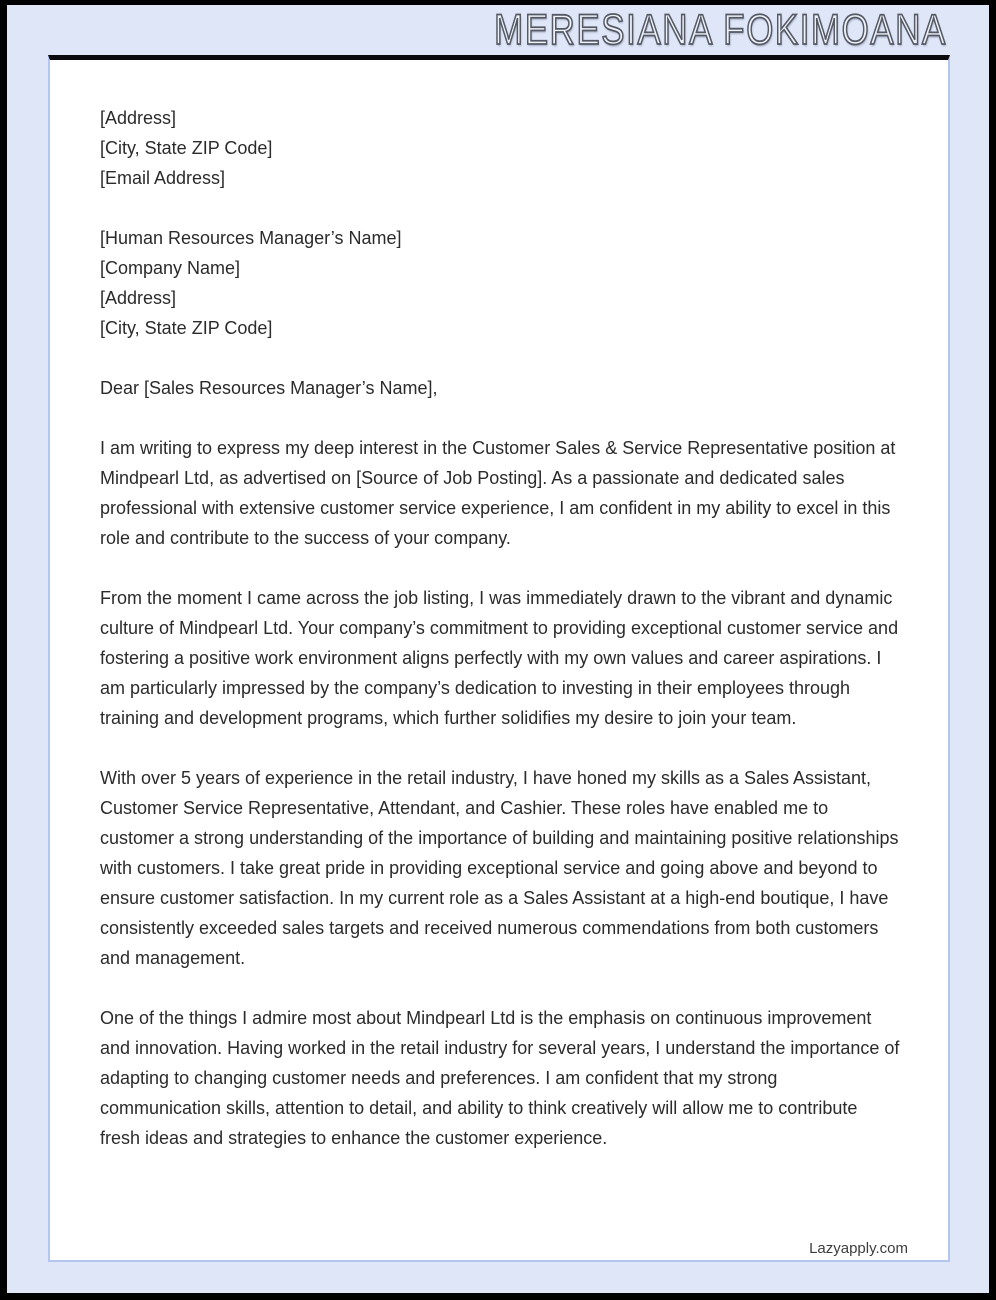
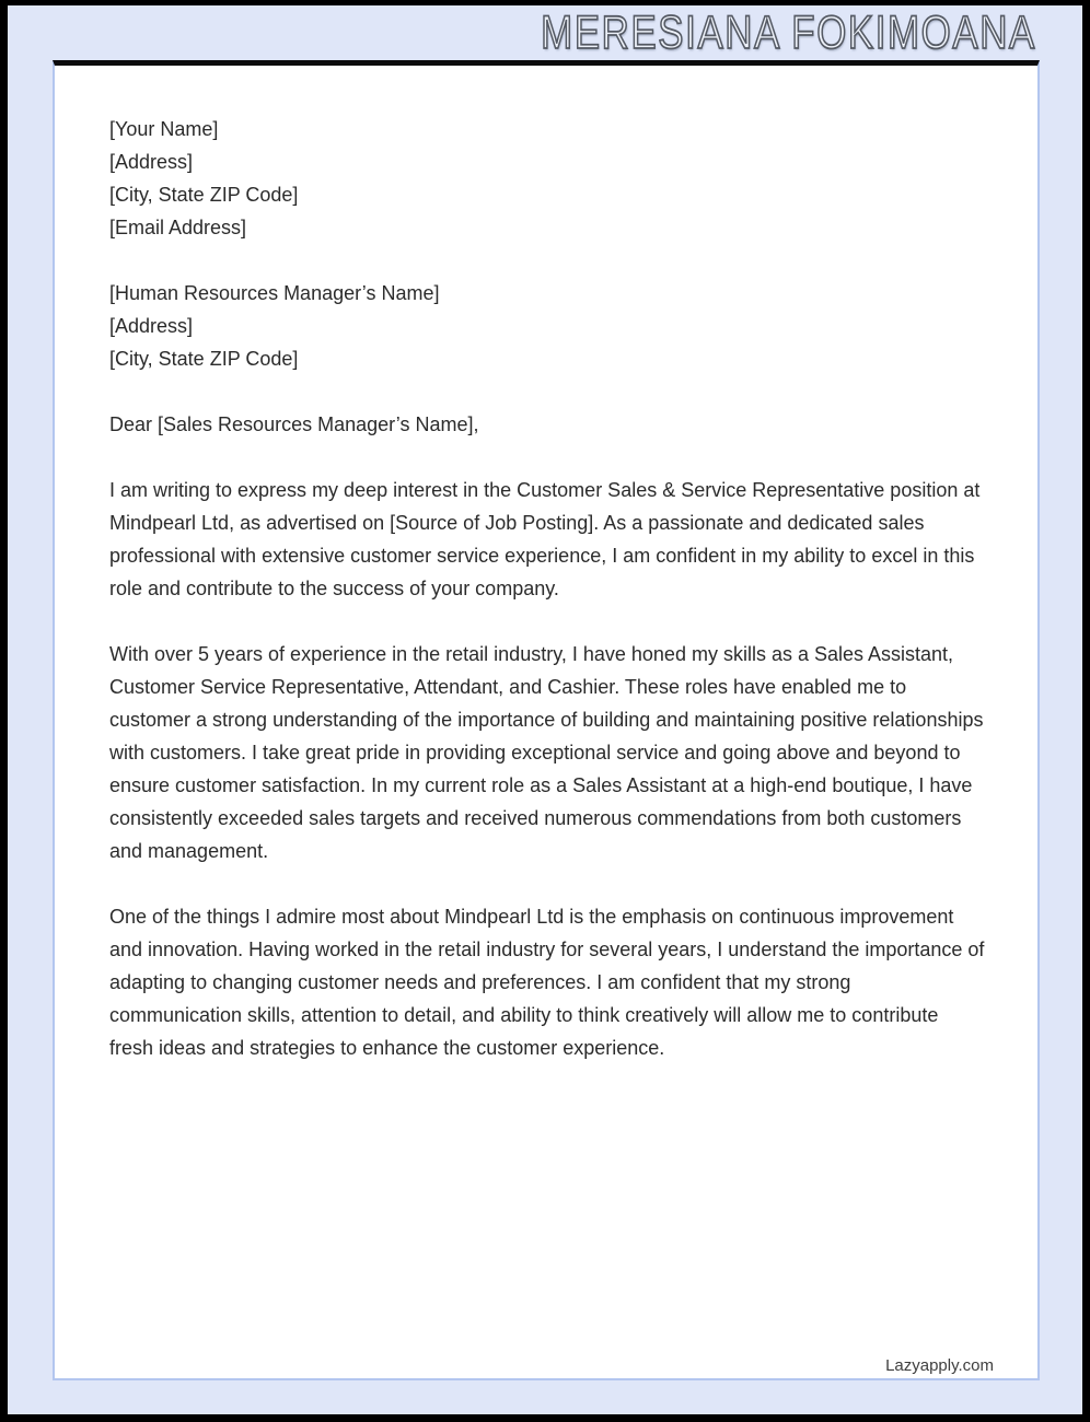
  MERESIANA FOKIMOANA
+ [Your Name]
  [Address]
  [City, State ZIP Code]
  [Email Address]
  [Human Resources Manager’s Name]
- [Company Name]
  [Address]
  [City, State ZIP Code]
  Dear [Sales Resources Manager’s Name],
  I am writing to express my deep interest in the Customer Sales & Service Representative position at Mindpearl Ltd, as advertised on [Source of Job Posting]. As a passionate and dedicated sales professional with extensive customer service experience, I am confident in my ability to excel in this role and contribute to the success of your company.
- From the moment I came across the job listing, I was immediately drawn to the vibrant and dynamic culture of Mindpearl Ltd. Your company’s commitment to providing exceptional customer service and fostering a positive work environment aligns perfectly with my own values and career aspirations. I am particularly impressed by the company’s dedication to investing in their employees through training and development programs, which further solidifies my desire to join your team.
  With over 5 years of experience in the retail industry, I have honed my skills as a Sales Assistant, Customer Service Representative, Attendant, and Cashier. These roles have enabled me to customer a strong understanding of the importance of building and maintaining positive relationships with customers. I take great pride in providing exceptional service and going above and beyond to ensure customer satisfaction. In my current role as a Sales Assistant at a high-end boutique, I have consistently exceeded sales targets and received numerous commendations from both customers and management.
  One of the things I admire most about Mindpearl Ltd is the emphasis on continuous improvement and innovation. Having worked in the retail industry for several years, I understand the importance of adapting to changing customer needs and preferences. I am confident that my strong communication skills, attention to detail, and ability to think creatively will allow me to contribute fresh ideas and strategies to enhance the customer experience.
  Lazyapply.com
